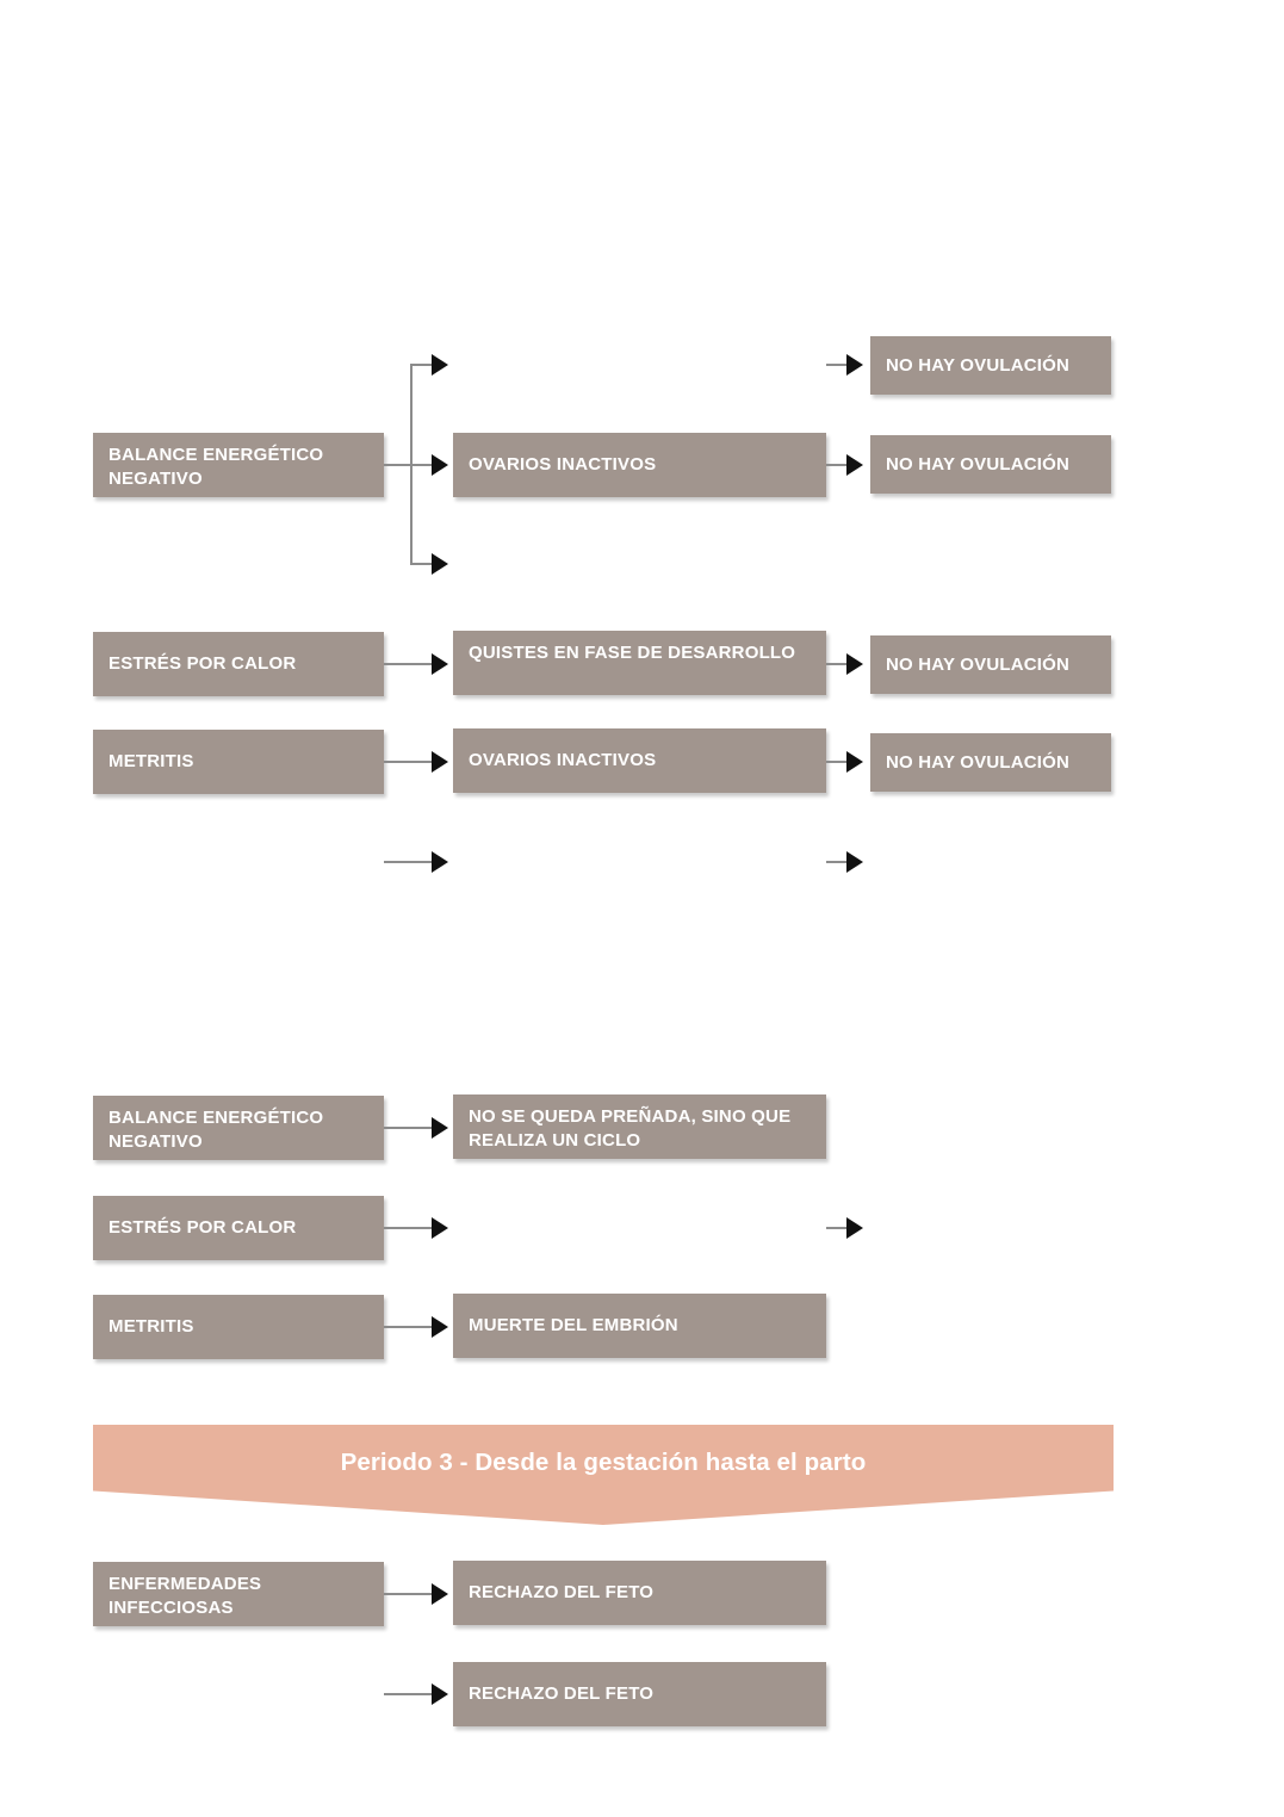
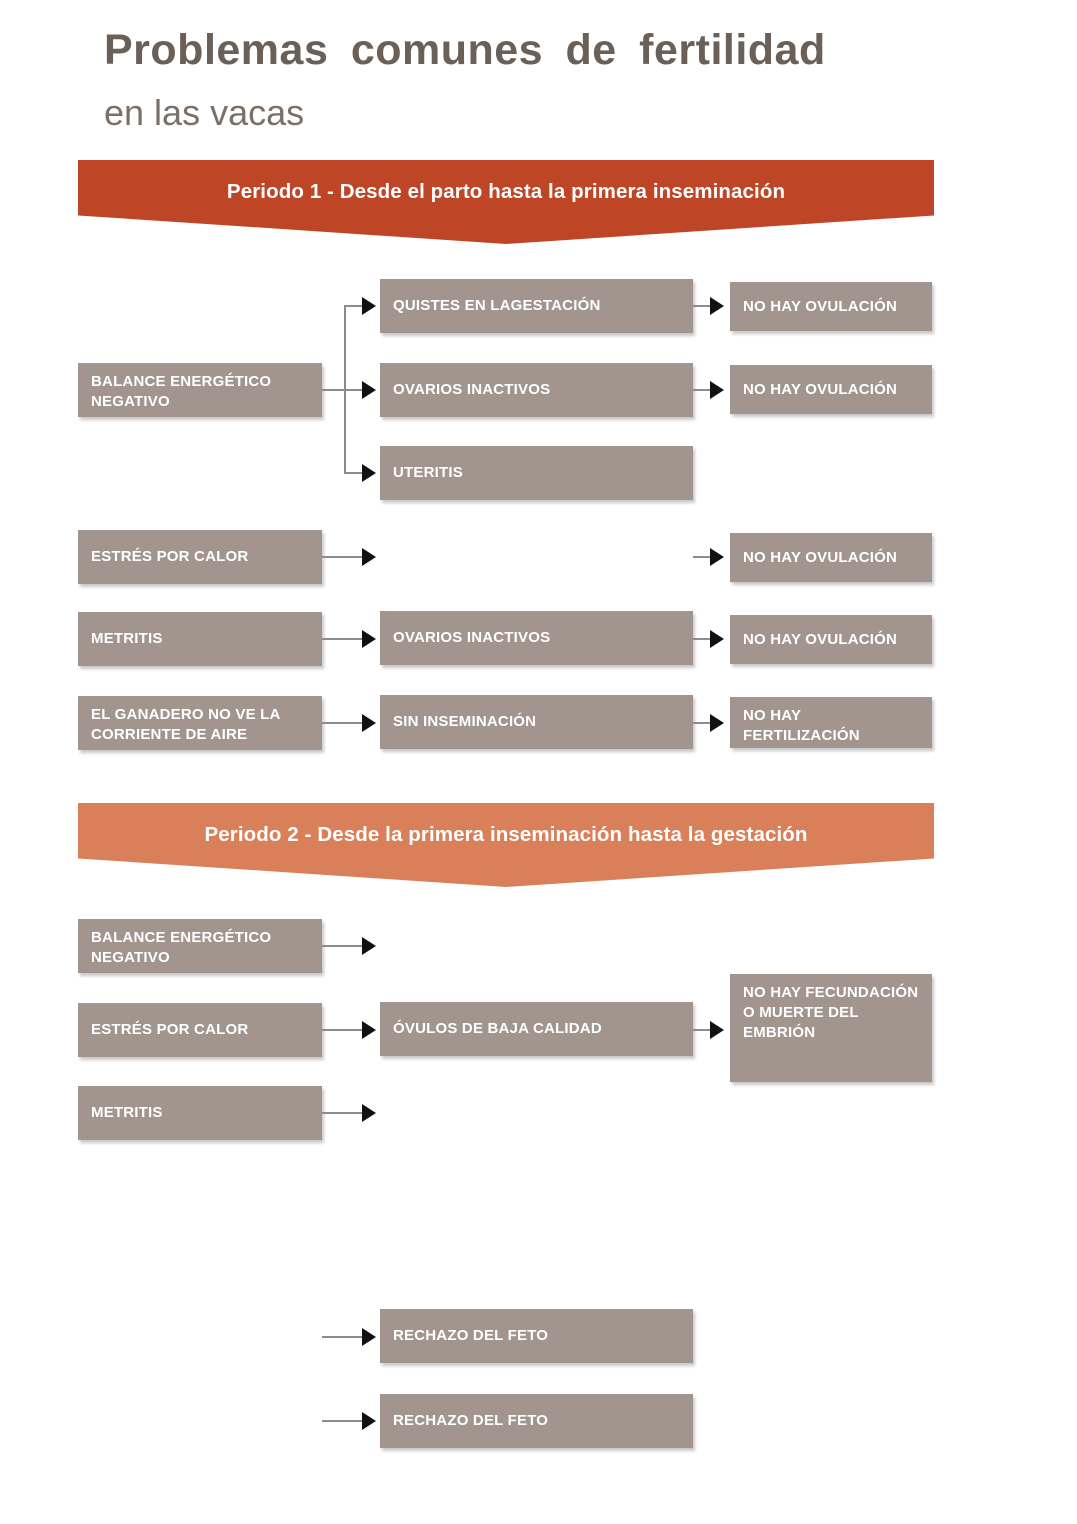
+ Problemas comunes de fertilidad
+ en las vacas
+ Periodo 1 - Desde el parto hasta la primera inseminación
  BALANCE ENERGÉTICO NEGATIVO
+ QUISTES EN LAGESTACIÓN
  OVARIOS INACTIVOS
+ UTERITIS
  NO HAY OVULACIÓN
  NO HAY OVULACIÓN
  ESTRÉS POR CALOR
- QUISTES EN FASE DE DESARROLLO
  NO HAY OVULACIÓN
  METRITIS
  OVARIOS INACTIVOS
  NO HAY OVULACIÓN
+ EL GANADERO NO VE LA CORRIENTE DE AIRE
+ SIN INSEMINACIÓN
+ NO HAY FERTILIZACIÓN
+ Periodo 2 - Desde la primera inseminación hasta la gestación
  BALANCE ENERGÉTICO NEGATIVO
- NO SE QUEDA PREÑADA, SINO QUE REALIZA UN CICLO
  ESTRÉS POR CALOR
+ ÓVULOS DE BAJA CALIDAD
+ NO HAY FECUNDACIÓN O MUERTE DEL EMBRIÓN
  METRITIS
- MUERTE DEL EMBRIÓN
- Periodo 3 - Desde la gestación hasta el parto
- ENFERMEDADES INFECCIOSAS
  RECHAZO DEL FETO
  RECHAZO DEL FETO
